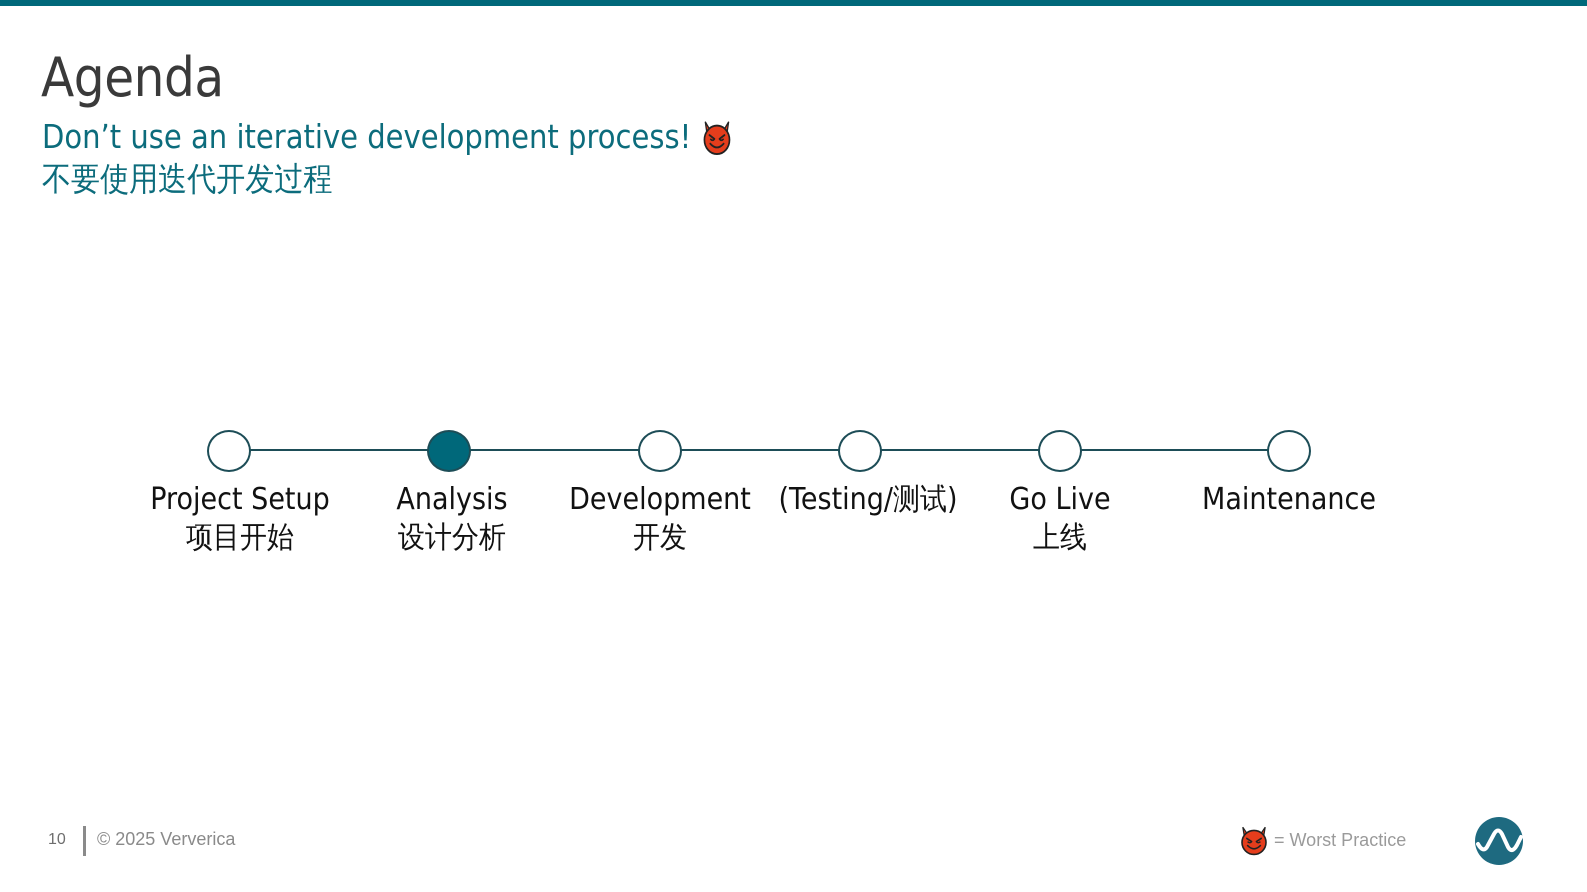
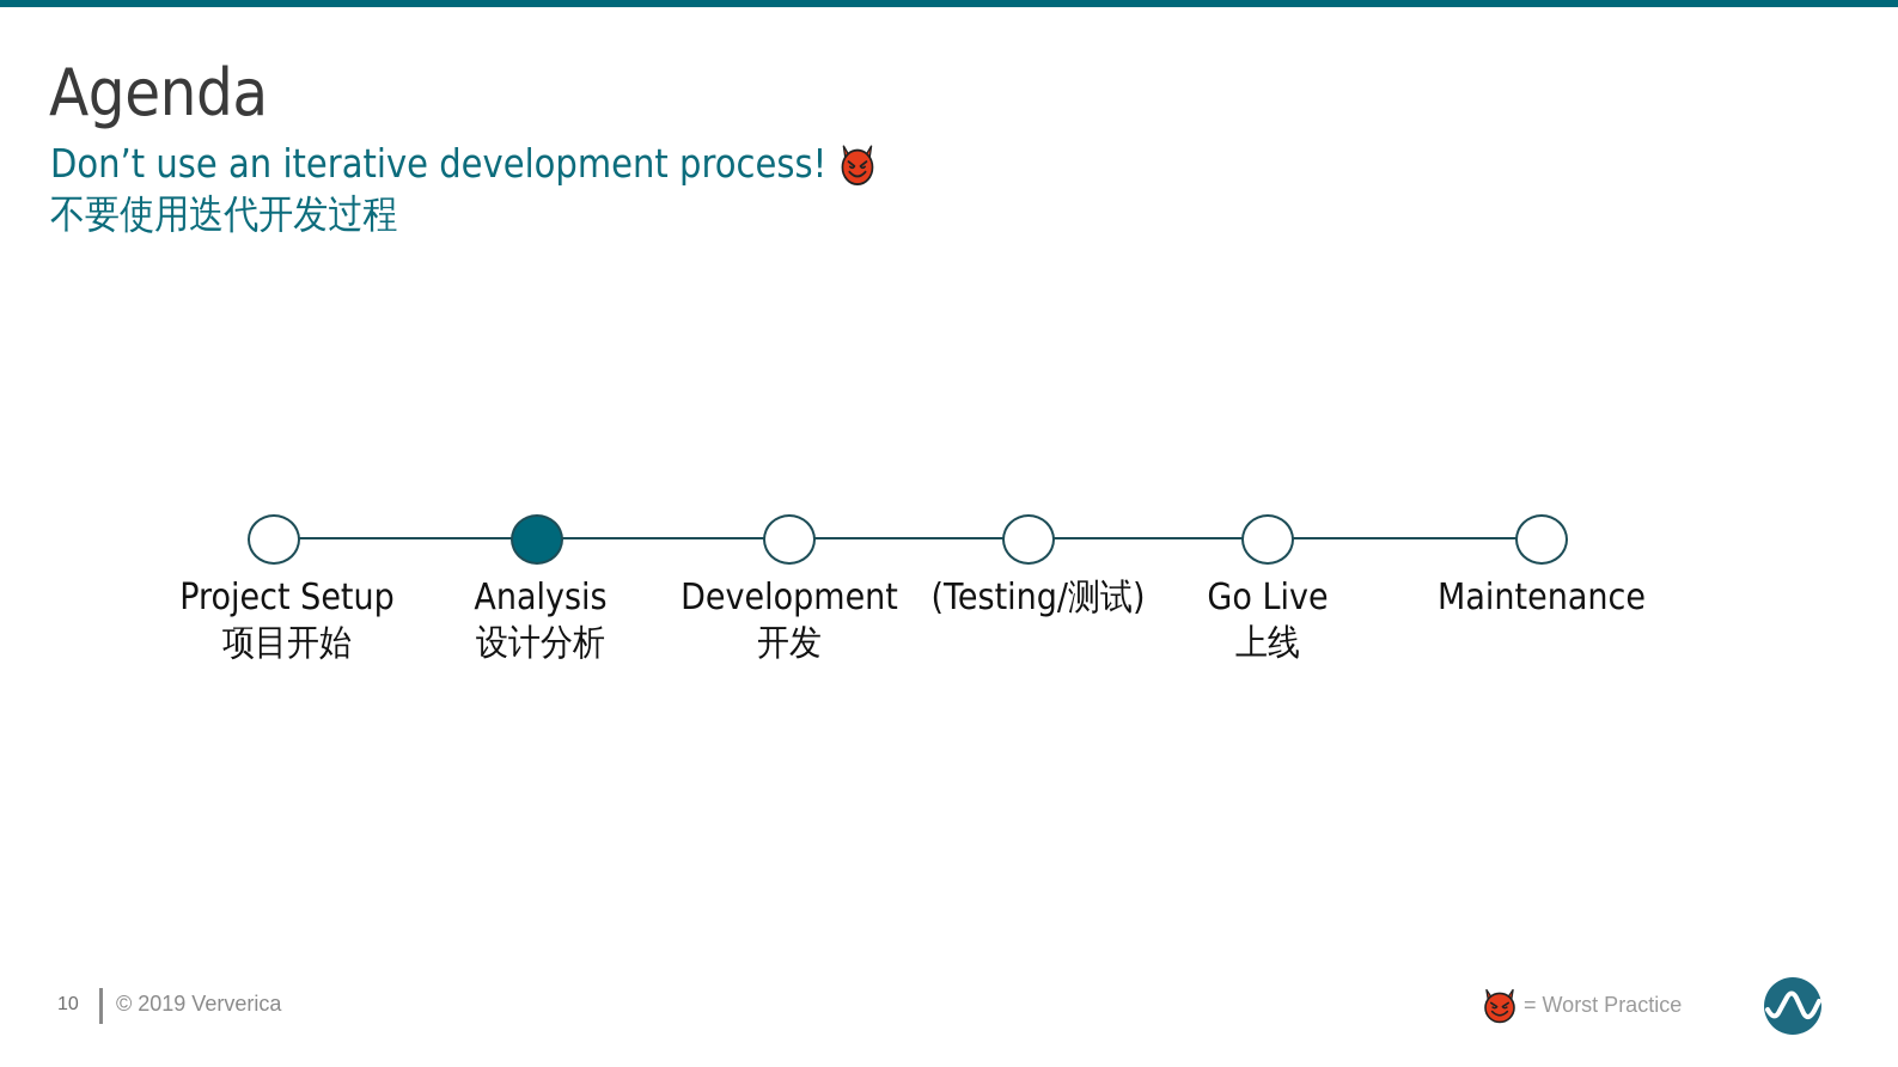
  Agenda
  Don’t use an iterative development process!
  不要使用迭代开发过程
  Project Setup
  项目开始
  Analysis
  设计分析
  Development
  开发
  (Testing/测试)
  Go Live
  上线
  Maintenance
  10
- © 2025 Ververica
+ © 2019 Ververica
  = Worst Practice
